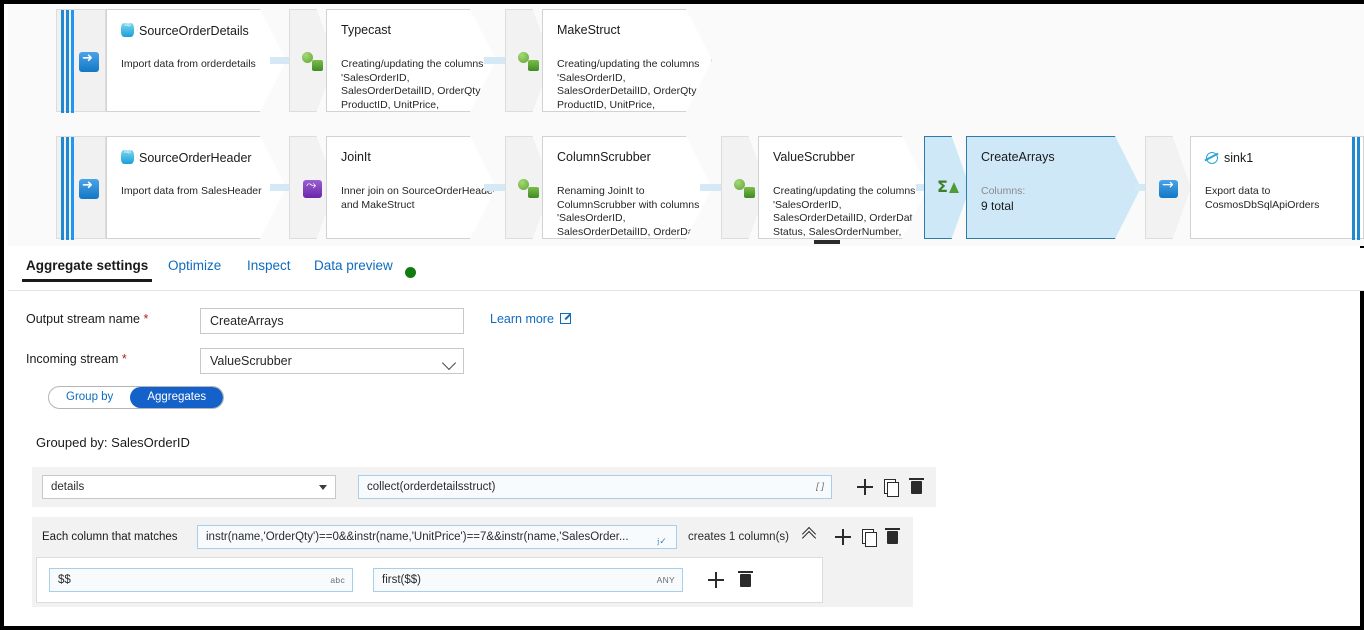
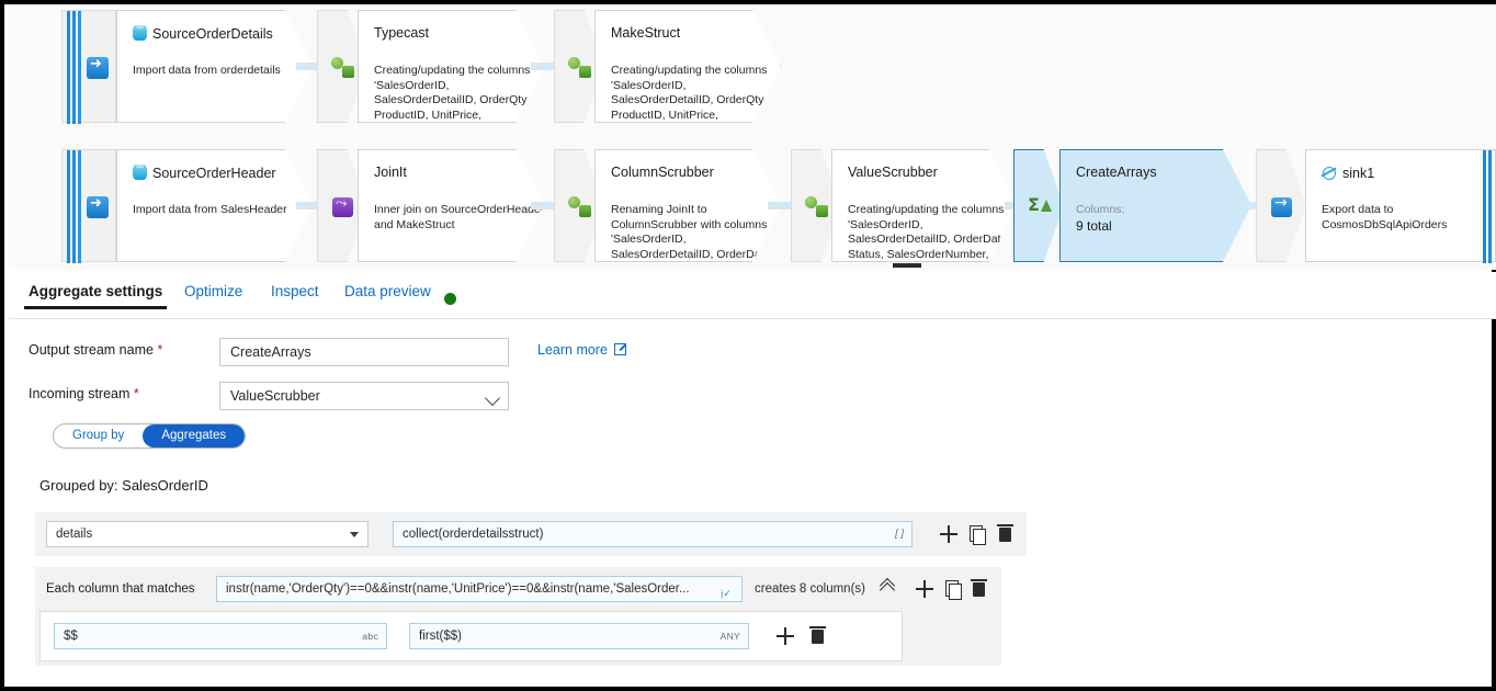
  SourceOrderDetails
  Import data from orderdetails
  Typecast
  Creating/updating the columns 'SalesOrderID, SalesOrderDetailID, OrderQty ProductID, UnitPrice,
  MakeStruct
  Creating/updating the columns 'SalesOrderID, SalesOrderDetailID, OrderQty ProductID, UnitPrice,
  SourceOrderHeader
  Import data from SalesHeader
  JoinIt
  Inner join on SourceOrderHeade and MakeStruct
  ColumnScrubber
  Renaming JoinIt to ColumnScrubber with columns 'SalesOrderID, SalesOrderDetailID, OrderD
  ValueScrubber
  Creating/updating the columns 'SalesOrderID, SalesOrderDetailID, OrderDat Status, SalesOrderNumber,
  CreateArrays
  Columns:
  9 total
  sink1
  Export data to CosmosDbSqlApiOrders
  Aggregate settings
  Optimize
  Inspect
  Data preview
  Output stream name *
  CreateArrays
  Learn more
  Incoming stream *
  ValueScrubber
  Group by
  Aggregates
  Grouped by: SalesOrderID
  details
  collect(orderdetailsstruct)
  [ ]
  Each column that matches
- instr(name,'OrderQty')==0&&instr(name,'UnitPrice')==7&&instr(name,'SalesOrder...
+ instr(name,'OrderQty')==0&&instr(name,'UnitPrice')==0&&instr(name,'SalesOrder...
  𝔧✓
- creates 1 column(s)
+ creates 8 column(s)
  $$
  abc
  first($$)
  ANY
